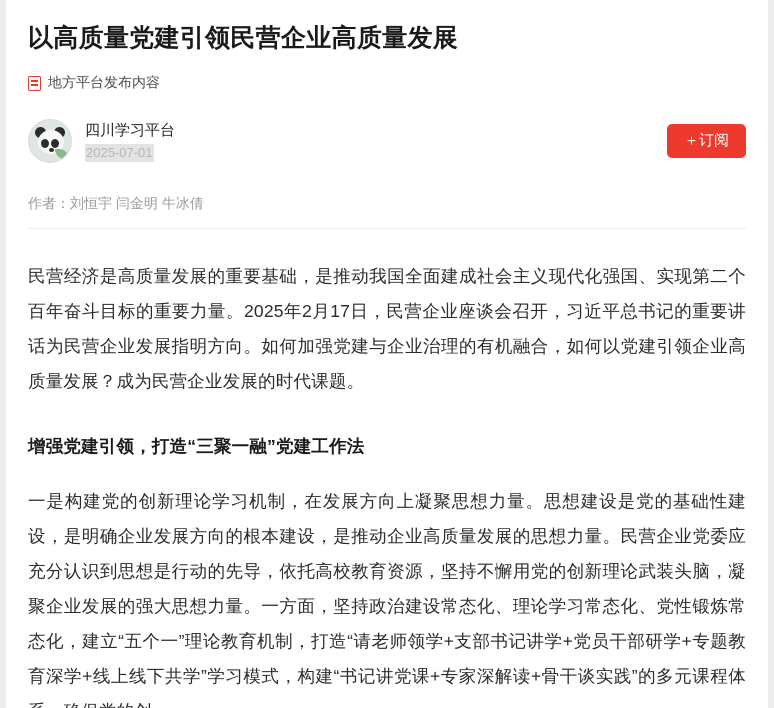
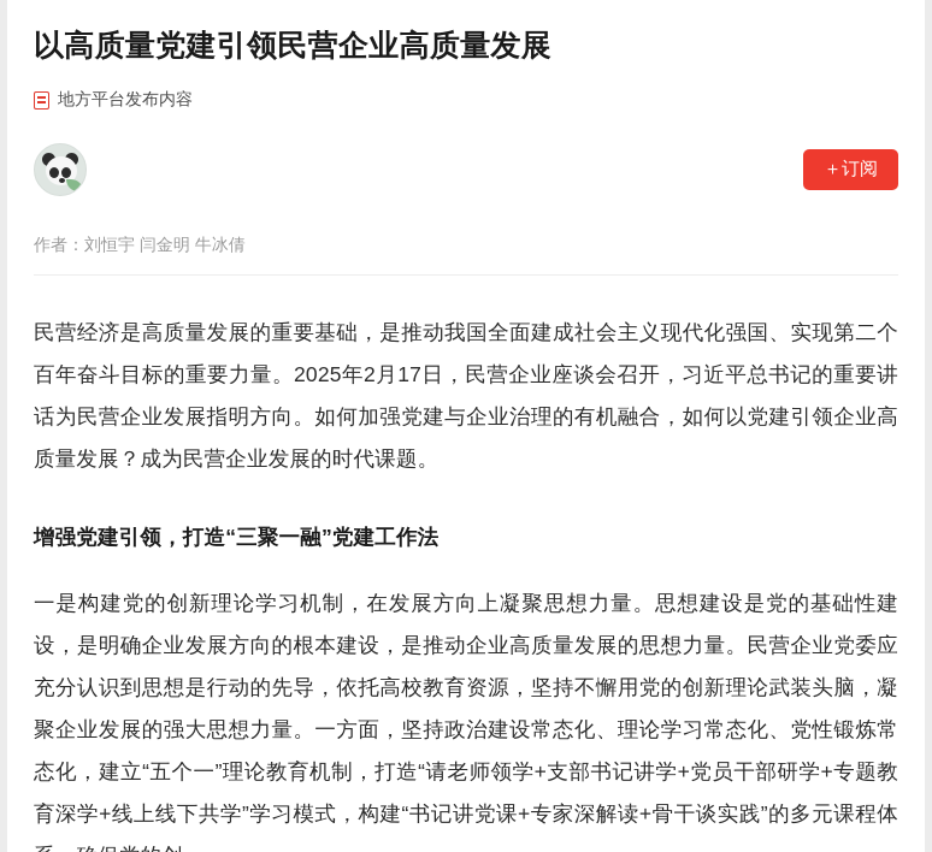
  以高质量党建引领民营企业高质量发展
  地方平台发布内容
- 四川学习平台
- 2025-07-01
  ＋订阅
  作者：刘恒宇 闫金明 牛冰倩
  民营经济是高质量发展的重要基础，是推动我国全面建成社会主义现代化强国、实现第二个百年奋斗目标的重要力量。2025年2月17日，民营企业座谈会召开，习近平总书记的重要讲话为民营企业发展指明方向。如何加强党建与企业治理的有机融合，如何以党建引领企业高质量发展？成为民营企业发展的时代课题。
  增强党建引领，打造“三聚一融”党建工作法
  一是构建党的创新理论学习机制，在发展方向上凝聚思想力量。思想建设是党的基础性建设，是明确企业发展方向的根本建设，是推动企业高质量发展的思想力量。民营企业党委应充分认识到思想是行动的先导，依托高校教育资源，坚持不懈用党的创新理论武装头脑，凝聚企业发展的强大思想力量。一方面，坚持政治建设常态化、理论学习常态化、党性锻炼常态化，建立“五个一”理论教育机制，打造“请老师领学+支部书记讲学+党员干部研学+专题教育深学+线上线下共学”学习模式，构建“书记讲党课+专家深解读+骨干谈实践”的多元课程体
